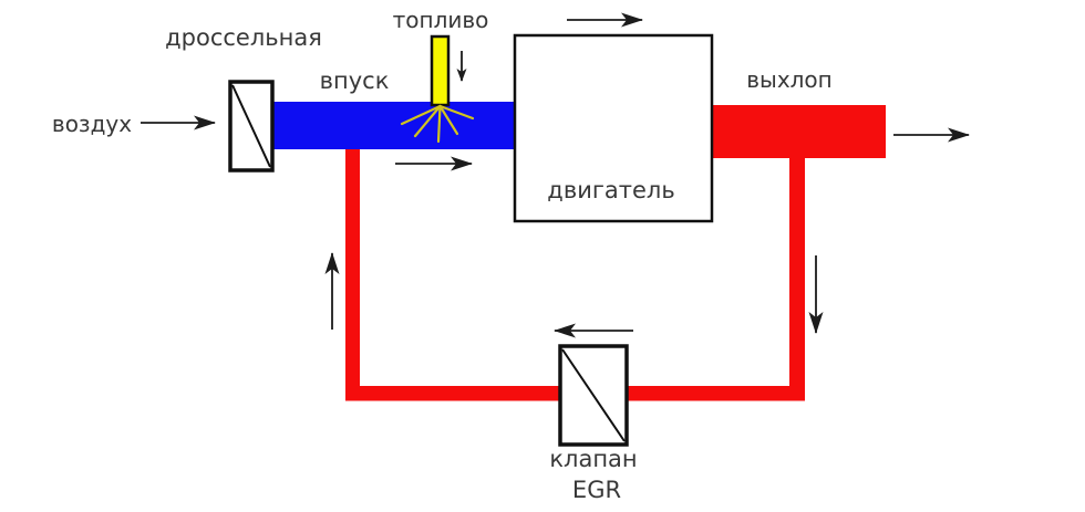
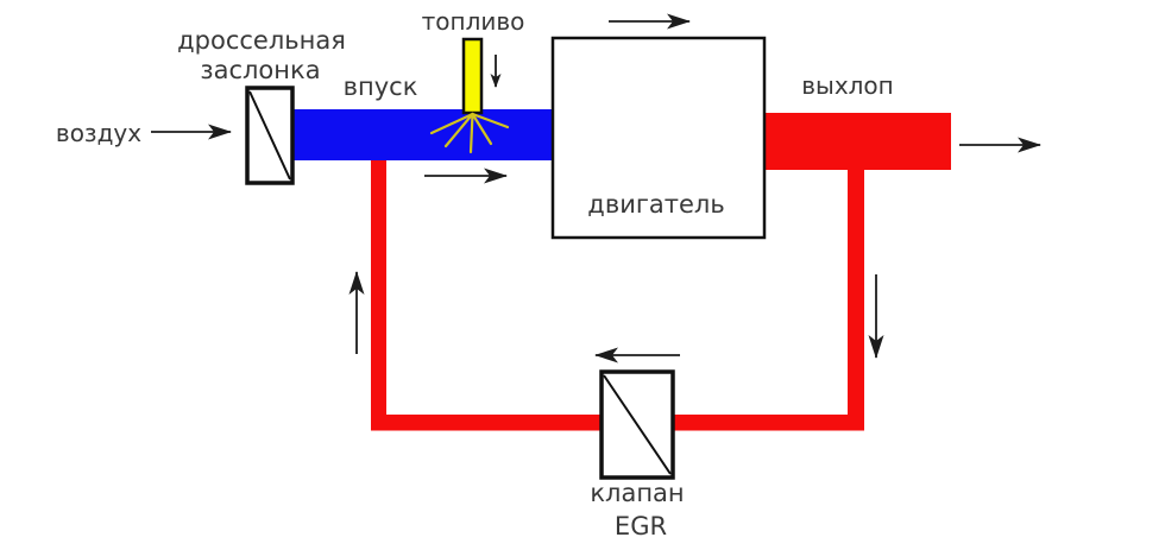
  воздух
  дроссельная
+ заслонка
  впуск
  топливо
  двигатель
  выхлоп
  клапан
  EGR
